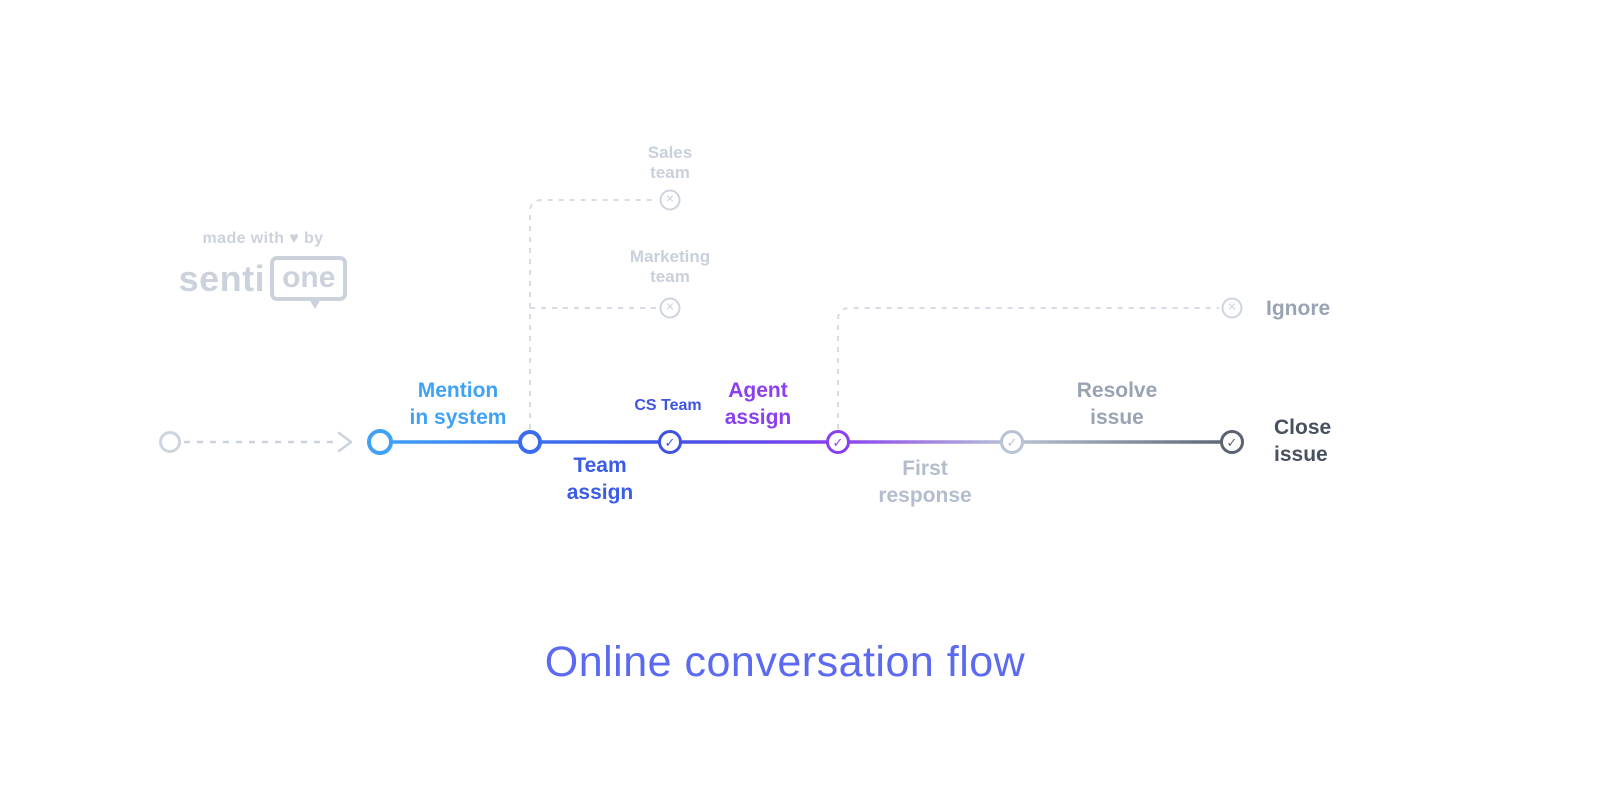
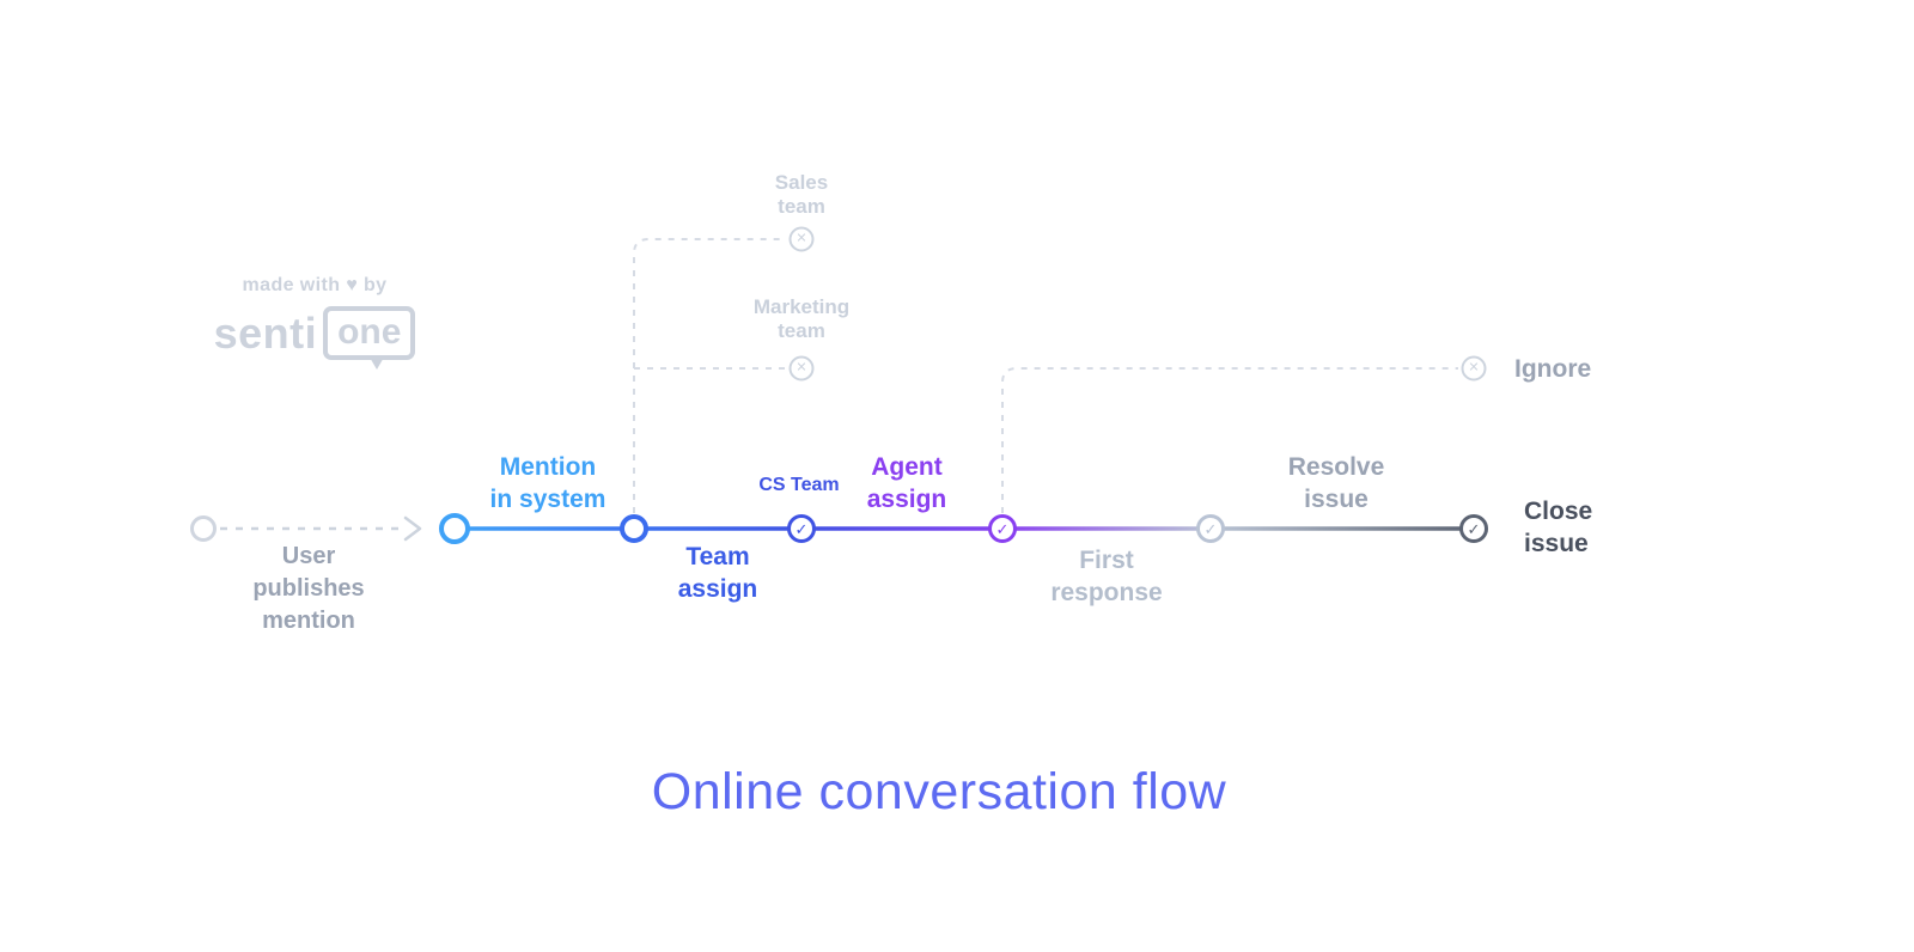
  made with ♥ by
  senti
  one
  ✓
  ✓
  ✓
  ✓
  ✕
  ✕
  ✕
+ User
+ publishes
+ mention
  Mention
  in system
  Team
  assign
  CS Team
  Agent
  assign
  First
  response
  Resolve
  issue
  Close
  issue
  Ignore
  Sales
  team
  Marketing
  team
  Online conversation flow
